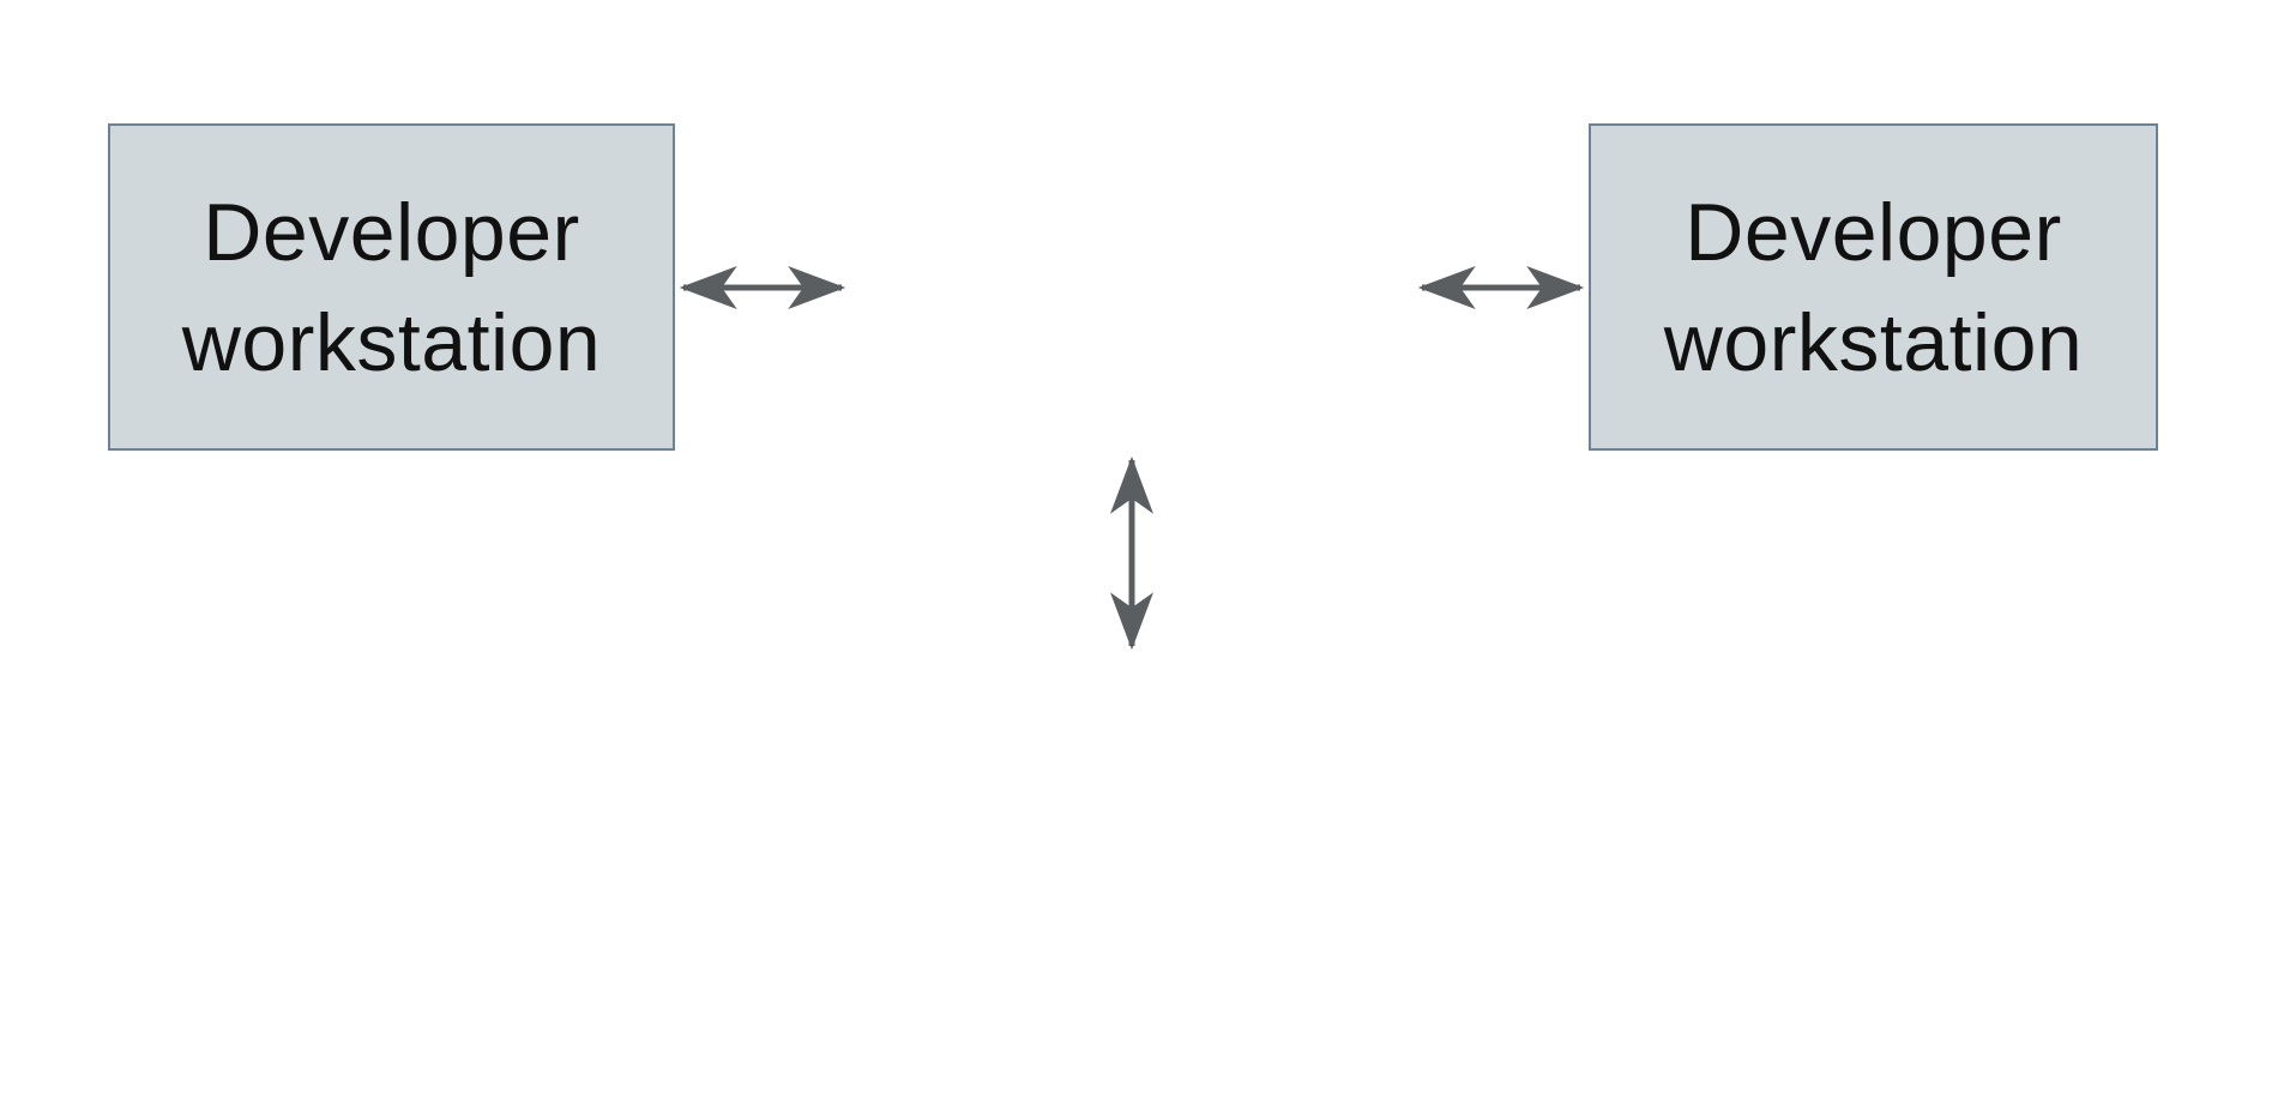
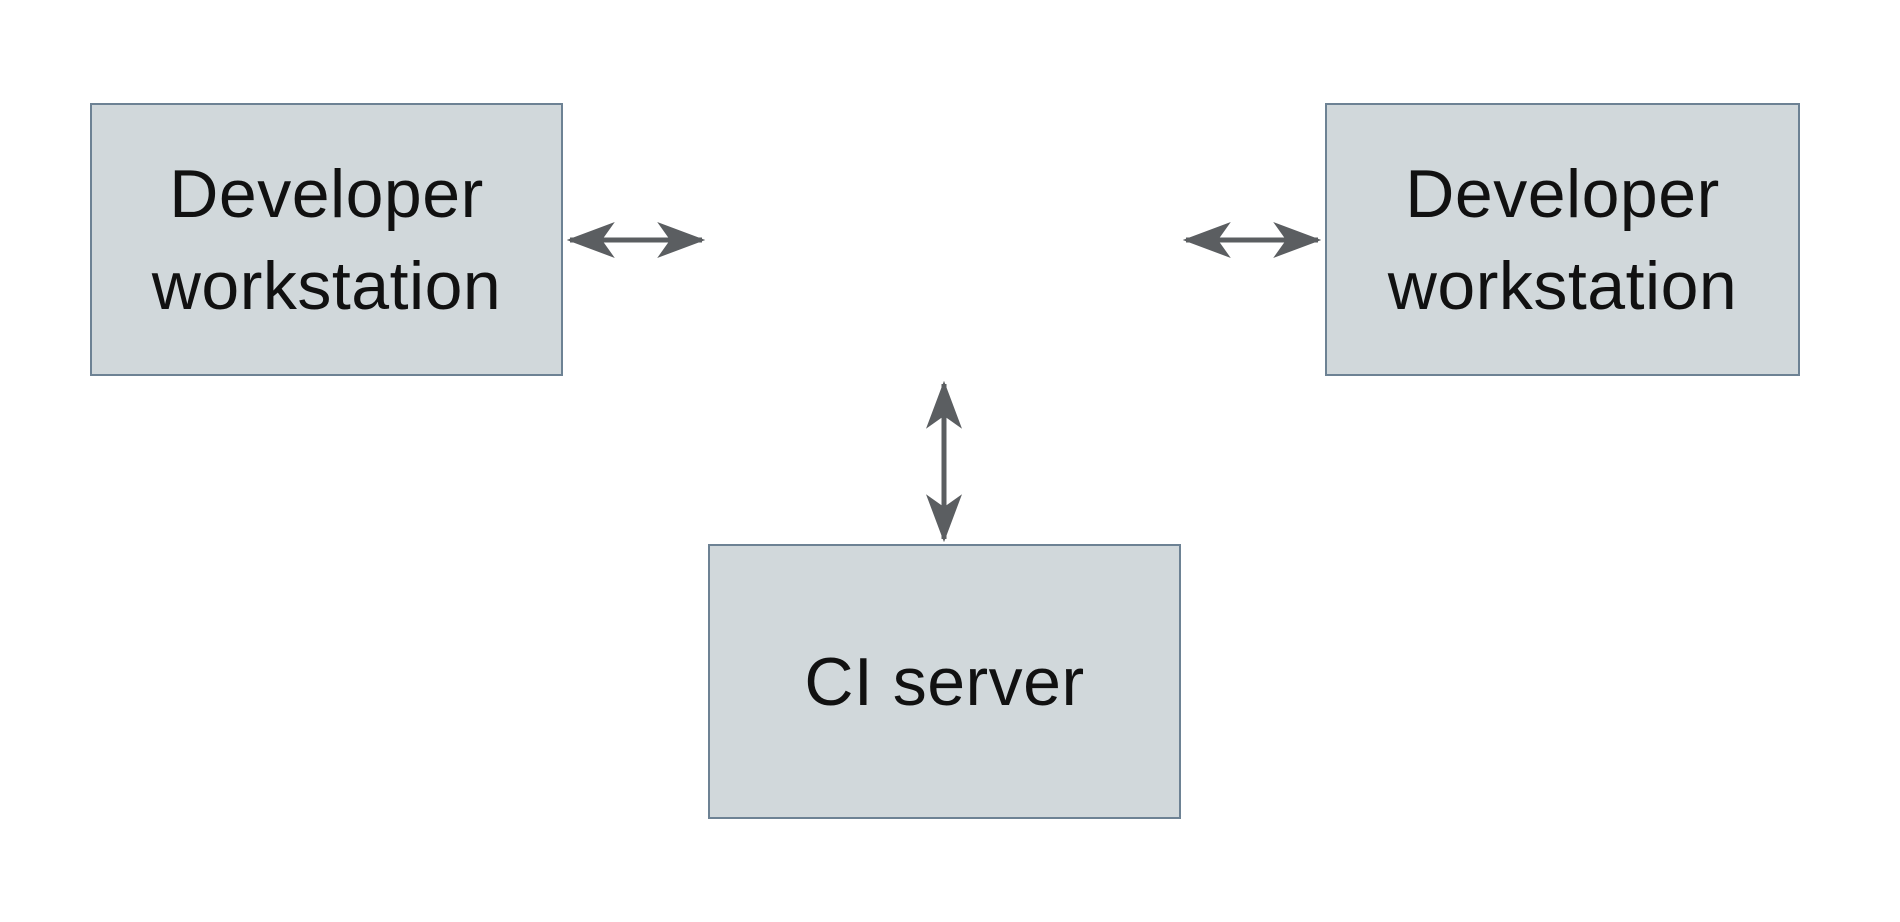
  Developer
  workstation
  Developer
  workstation
+ CI server
